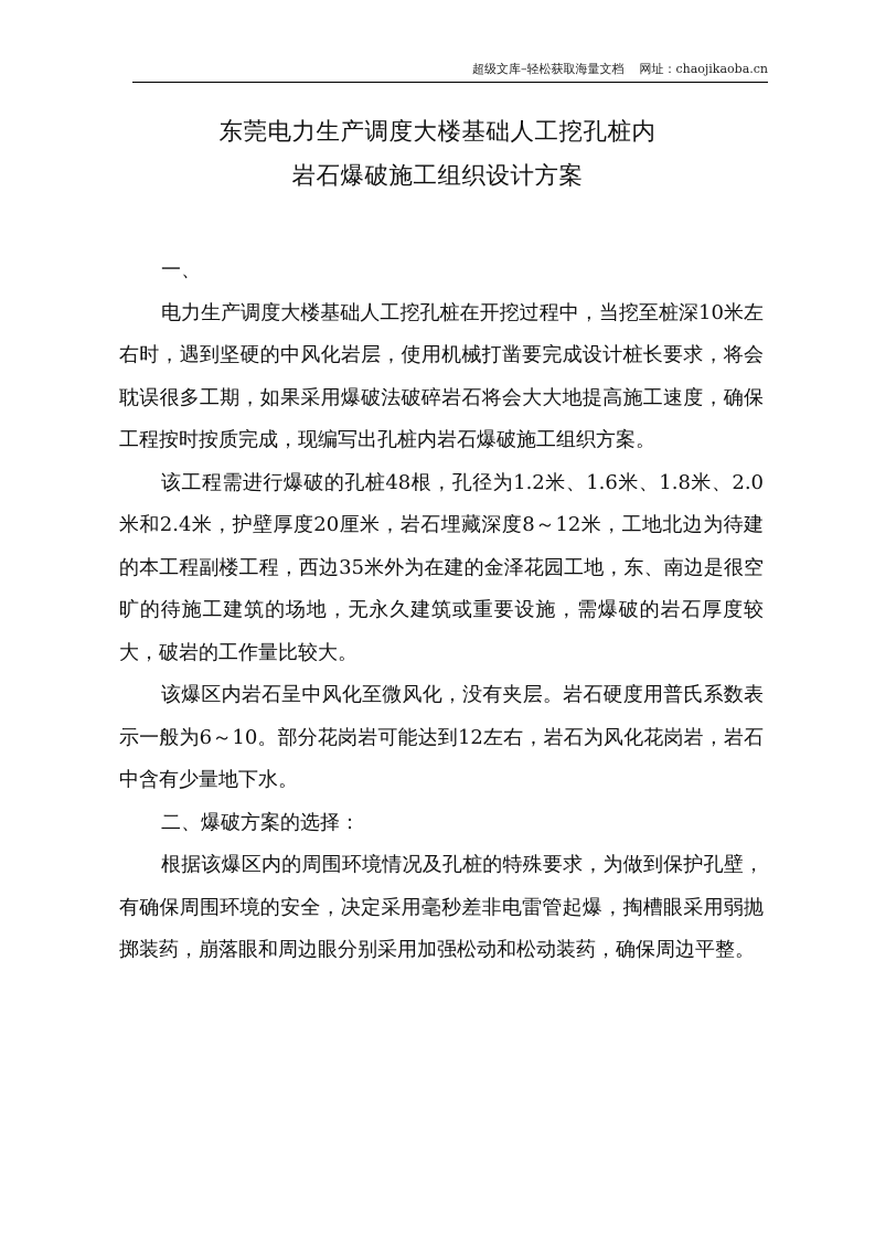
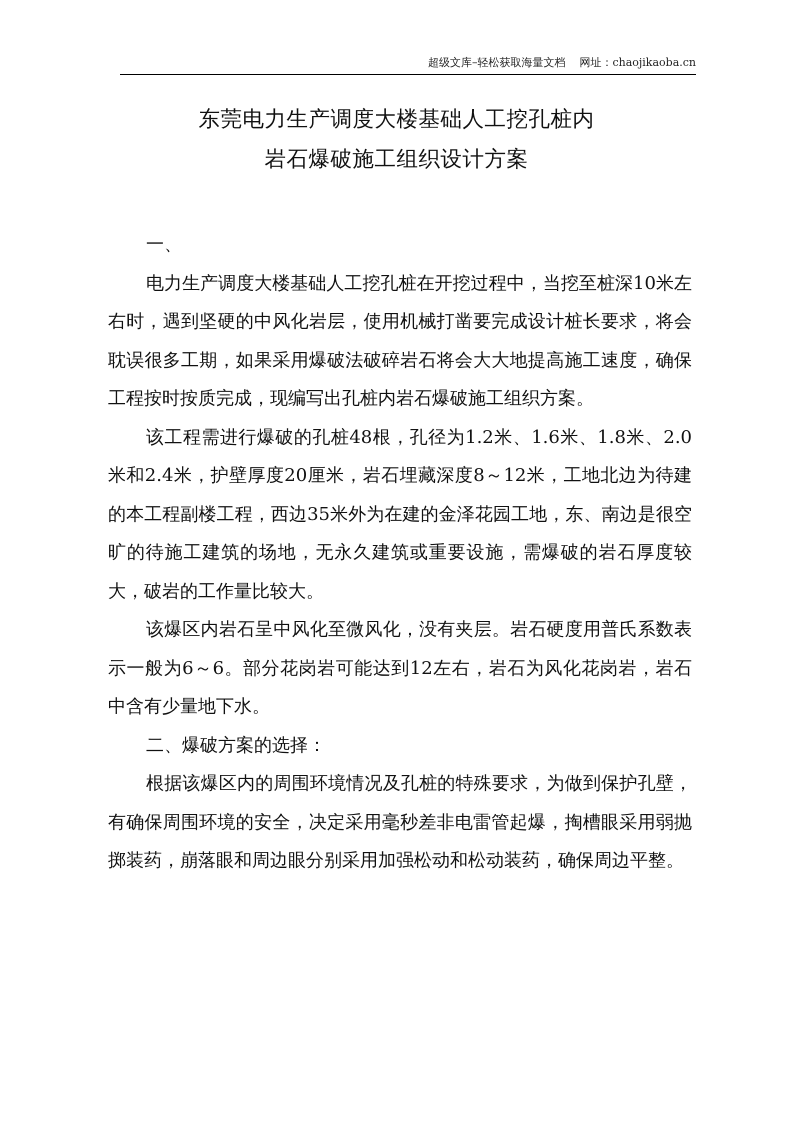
  超级文库–轻松获取海量文档 网址：chaojikaoba.cn
  东莞电力生产调度大楼基础人工挖孔桩内
  岩石爆破施工组织设计方案
  一、
  电力生产调度大楼基础人工挖孔桩在开挖过程中，当挖至桩深10米左右时，遇到坚硬的中风化岩层，使用机械打凿要完成设计桩长要求，将会耽误很多工期，如果采用爆破法破碎岩石将会大大地提高施工速度，确保工程按时按质完成，现编写出孔桩内岩石爆破施工组织方案。
  该工程需进行爆破的孔桩48根，孔径为1.2米、1.6米、1.8米、2.0米和2.4米，护壁厚度20厘米，岩石埋藏深度8～12米，工地北边为待建的本工程副楼工程，西边35米外为在建的金泽花园工地，东、南边是很空旷的待施工建筑的场地，无永久建筑或重要设施，需爆破的岩石厚度较大，破岩的工作量比较大。
- 该爆区内岩石呈中风化至微风化，没有夹层。岩石硬度用普氏系数表示一般为6～10。部分花岗岩可能达到12左右，岩石为风化花岗岩，岩石中含有少量地下水。
+ 该爆区内岩石呈中风化至微风化，没有夹层。岩石硬度用普氏系数表示一般为6～6。部分花岗岩可能达到12左右，岩石为风化花岗岩，岩石中含有少量地下水。
  二、爆破方案的选择：
  根据该爆区内的周围环境情况及孔桩的特殊要求，为做到保护孔壁，有确保周围环境的安全，决定采用毫秒差非电雷管起爆，掏槽眼采用弱抛掷装药，崩落眼和周边眼分别采用加强松动和松动装药，确保周边平整。
